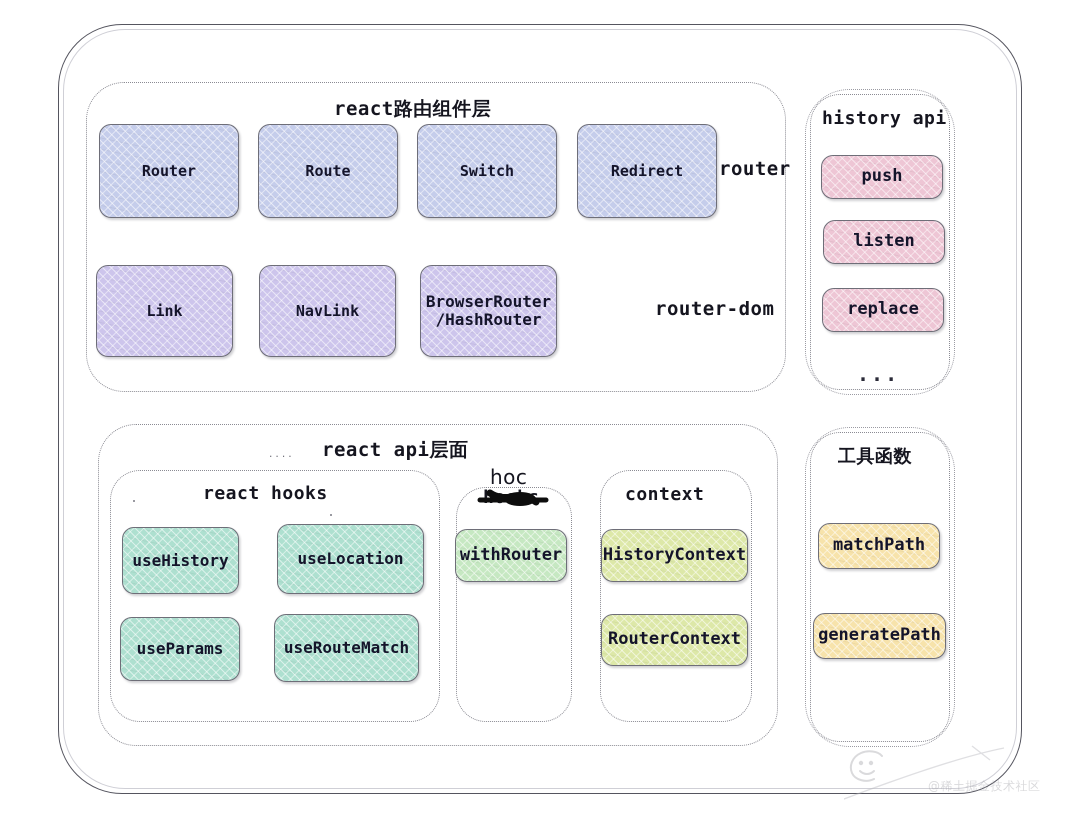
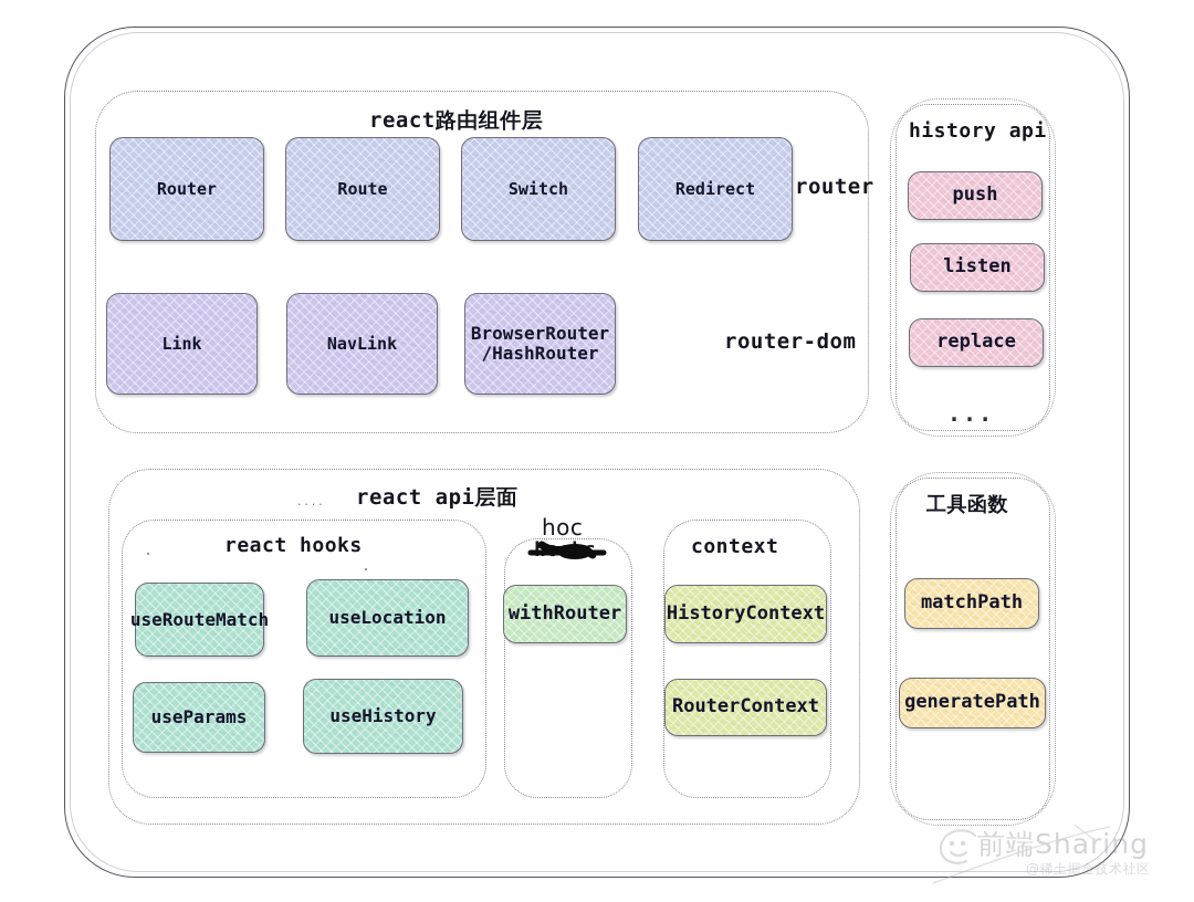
  react路由组件层
  Router
  Route
  Switch
  Redirect
  router
  Link
  NavLink
  BrowserRouter
  /HashRouter
  router-dom
  history api
  push
  listen
  replace
  ...
  react api层面
  ....
  react hooks
- useHistory
+ useRouteMatch
  useLocation
  useParams
- useRouteMatch
+ useHistory
  hoc
  withRouter
  context
  HistoryContext
  RouterContext
  工具函数
  matchPath
  generatePath
+ 前端Sharing
  @稀土掘金技术社区
